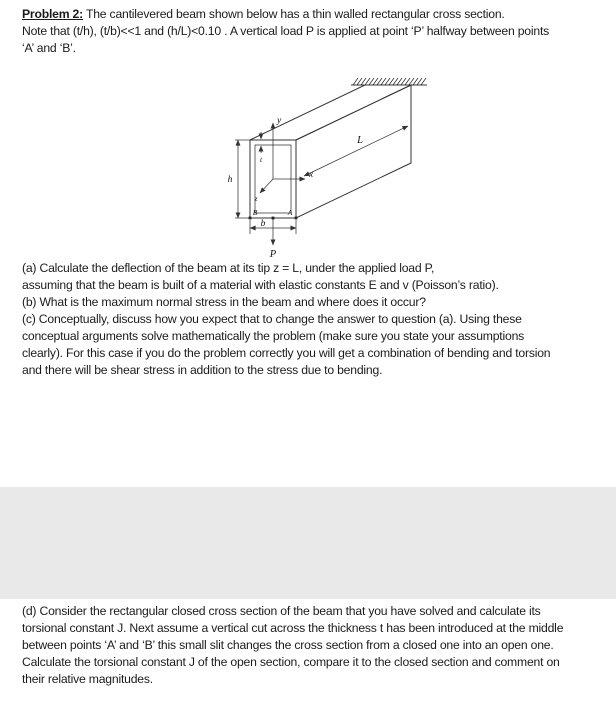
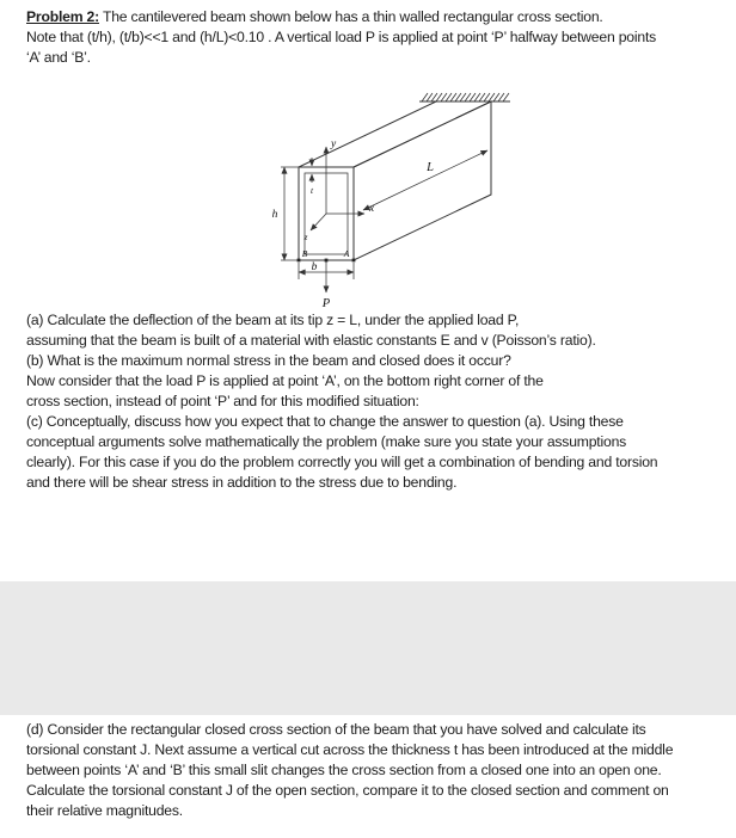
  Problem 2: The cantilevered beam shown below has a thin walled rectangular cross section.
  Note that (t/h), (t/b)<<1 and (h/L)<0.10 . A vertical load P is applied at point ‘P’ halfway between points
  ‘A’ and ‘B’.
  y
  x
  z
  t
  h
  b
  L
  P
  B
  A
  (a) Calculate the deflection of the beam at its tip z = L, under the applied load P,
  assuming that the beam is built of a material with elastic constants E and v (Poisson’s ratio).
- (b) What is the maximum normal stress in the beam and where does it occur?
+ (b) What is the maximum normal stress in the beam and closed does it occur?
+ Now consider that the load P is applied at point ‘A’, on the bottom right corner of the
+ cross section, instead of point ‘P’ and for this modified situation:
  (c) Conceptually, discuss how you expect that to change the answer to question (a). Using these
  conceptual arguments solve mathematically the problem (make sure you state your assumptions
  clearly). For this case if you do the problem correctly you will get a combination of bending and torsion
  and there will be shear stress in addition to the stress due to bending.
  (d) Consider the rectangular closed cross section of the beam that you have solved and calculate its
  torsional constant J. Next assume a vertical cut across the thickness t has been introduced at the middle
  between points ‘A’ and ‘B’ this small slit changes the cross section from a closed one into an open one.
  Calculate the torsional constant J of the open section, compare it to the closed section and comment on
  their relative magnitudes.
